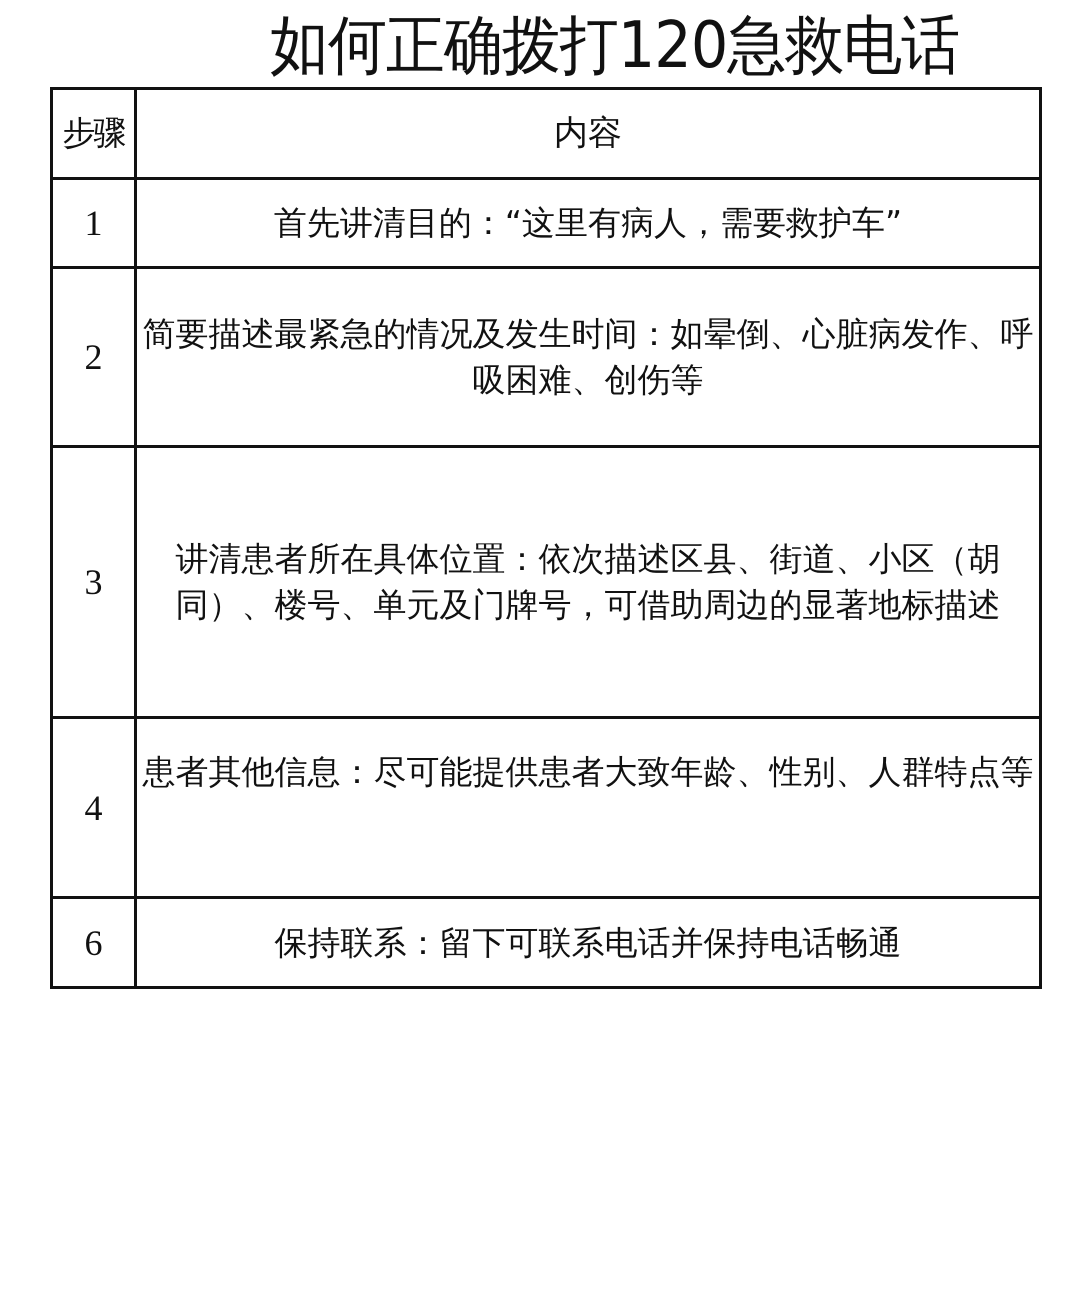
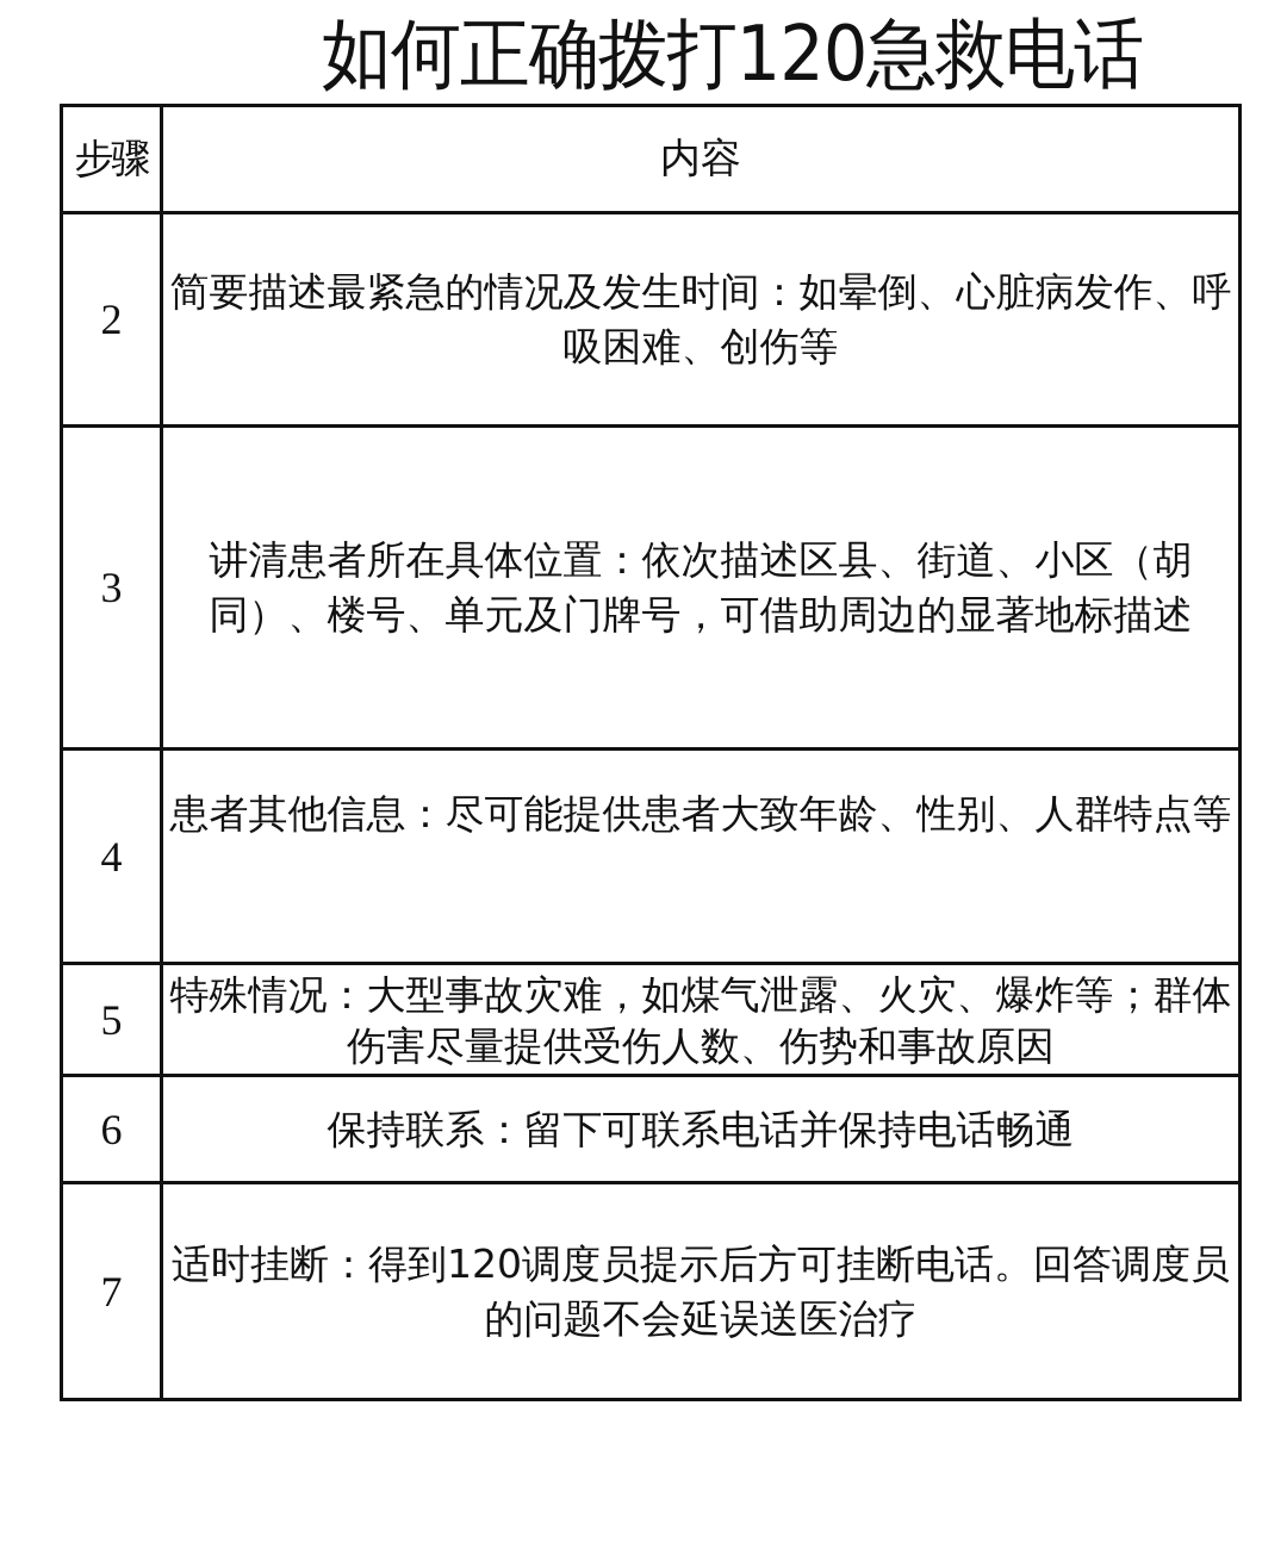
  如何正确拨打120急救电话
  步骤	内容
- 1	首先讲清目的：“这里有病人，需要救护车”
  2	简要描述最紧急的情况及发生时间：如晕倒、心脏病发作、呼吸困难、创伤等
  3	讲清患者所在具体位置：依次描述区县、街道、小区（胡同）、楼号、单元及门牌号，可借助周边的显著地标描述
  4	患者其他信息：尽可能提供患者大致年龄、性别、人群特点等
+ 5	特殊情况：大型事故灾难，如煤气泄露、火灾、爆炸等；群体伤害尽量提供受伤人数、伤势和事故原因
  6	保持联系：留下可联系电话并保持电话畅通
+ 7	适时挂断：得到120调度员提示后方可挂断电话。回答调度员的问题不会延误送医治疗
